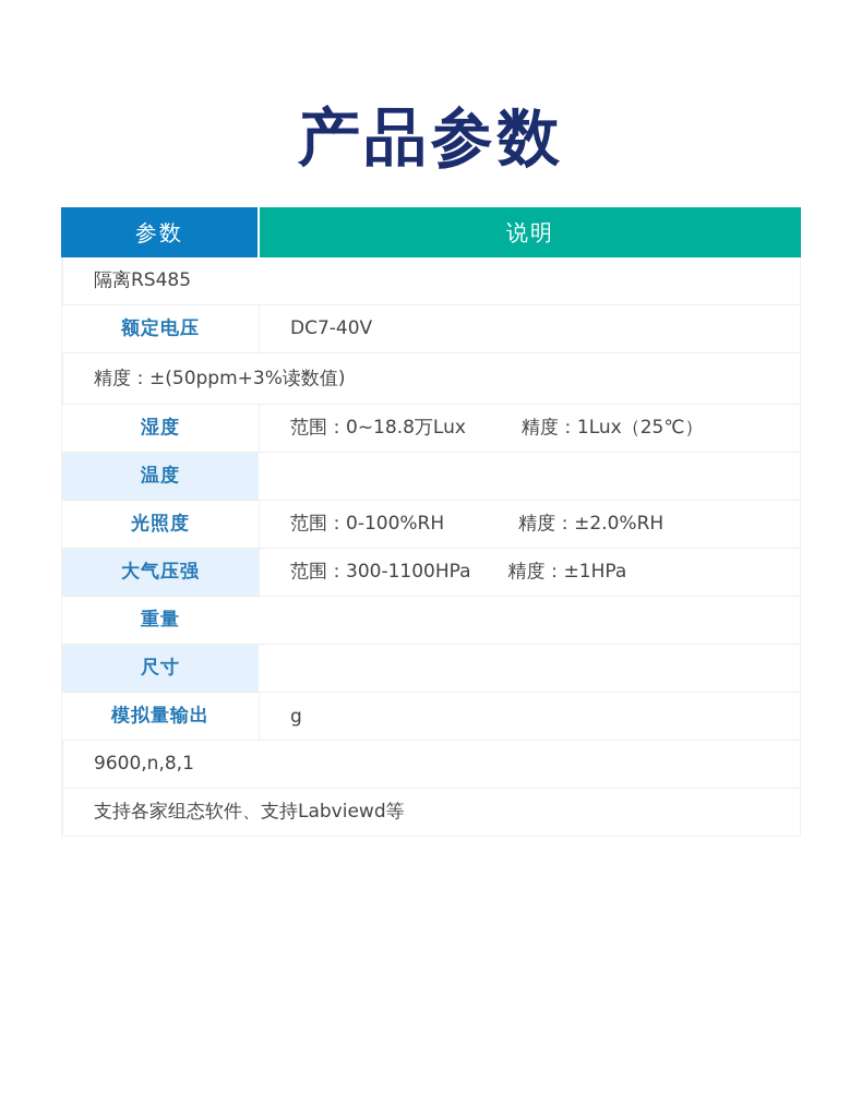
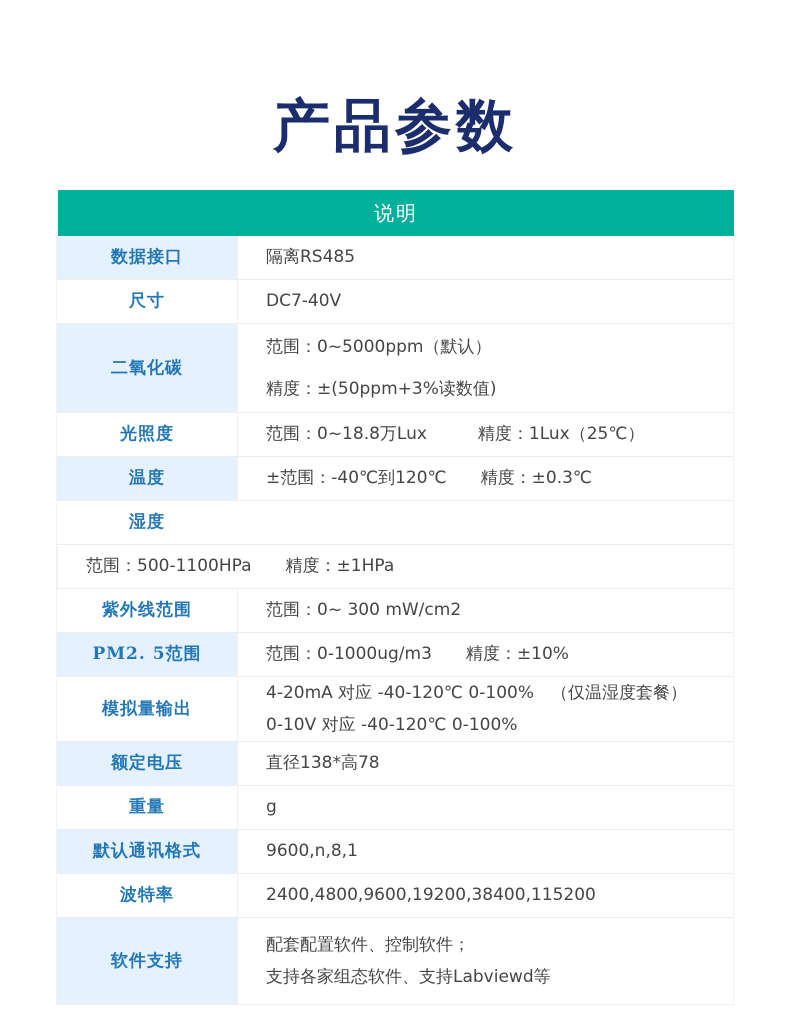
  产品参数
- 参数
  说明
+ 数据接口
  隔离RS485
- 额定电压
+ 尺寸
  DC7-40V
+ 二氧化碳
+ 范围：0~5000ppm（默认）
  精度：±(50ppm+3%读数值)
- 湿度
+ 光照度
  范围：0~18.8万Lux 精度：1Lux（25℃）
  温度
+ ±范围：-40℃到120℃ 精度：±0.3℃
- 光照度
+ 湿度
- 范围：0-100%RH 精度：±2.0%RH
- 大气压强
- 范围：300-1100HPa 精度：±1HPa
+ 范围：500-1100HPa 精度：±1HPa
+ 紫外线范围
+ 范围：0~ 300 mW/cm2
+ PM2. 5范围
+ 范围：0-1000ug/m3 精度：±10%
- 重量
+ 模拟量输出
+ 4-20mA 对应 -40-120℃ 0-100% （仅温湿度套餐）
+ 0-10V 对应 -40-120℃ 0-100%
- 尺寸
+ 额定电压
+ 直径138*高78
- 模拟量输出
+ 重量
  g
+ 默认通讯格式
  9600,n,8,1
+ 波特率
+ 2400,4800,9600,19200,38400,115200
+ 软件支持
+ 配套配置软件、控制软件；
  支持各家组态软件、支持Labviewd等
